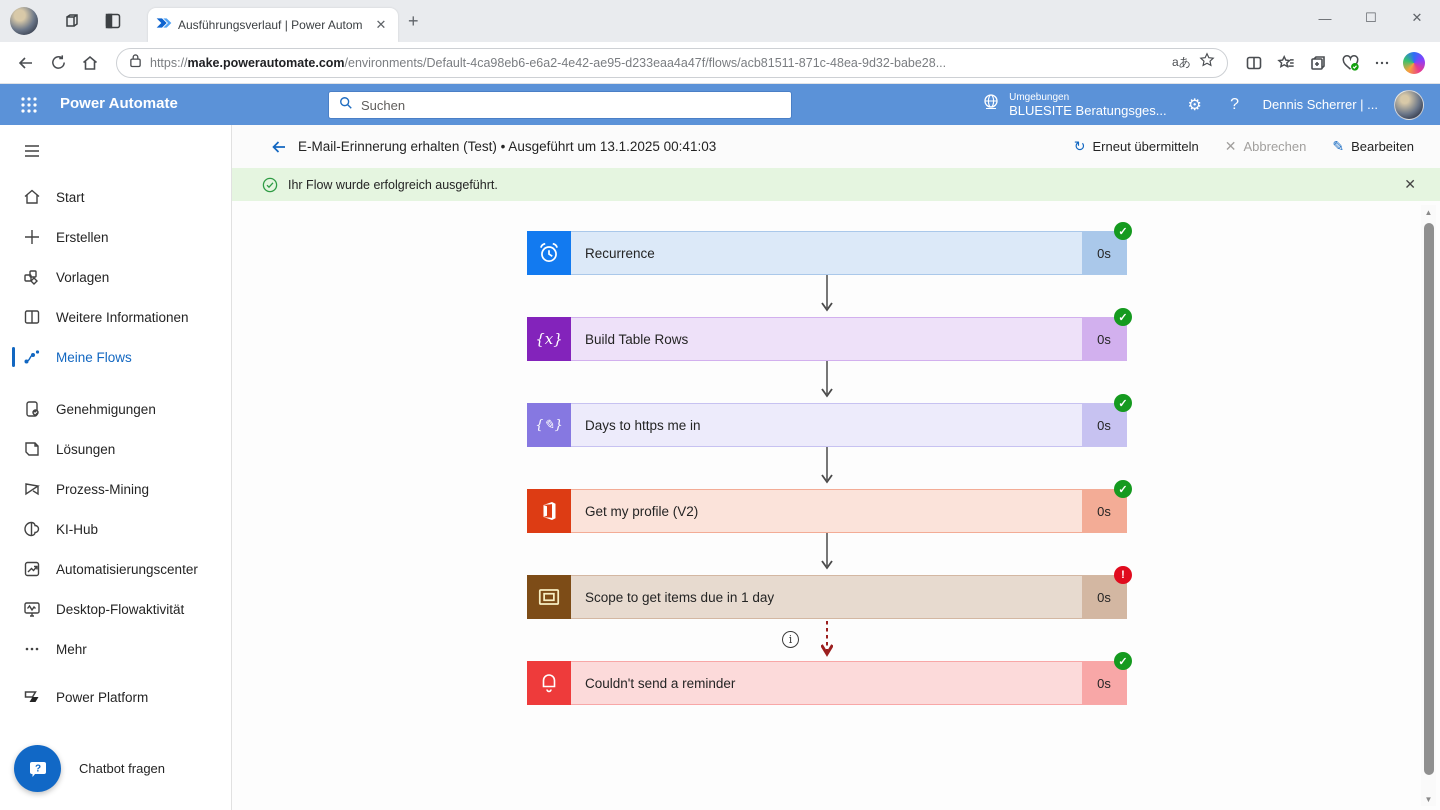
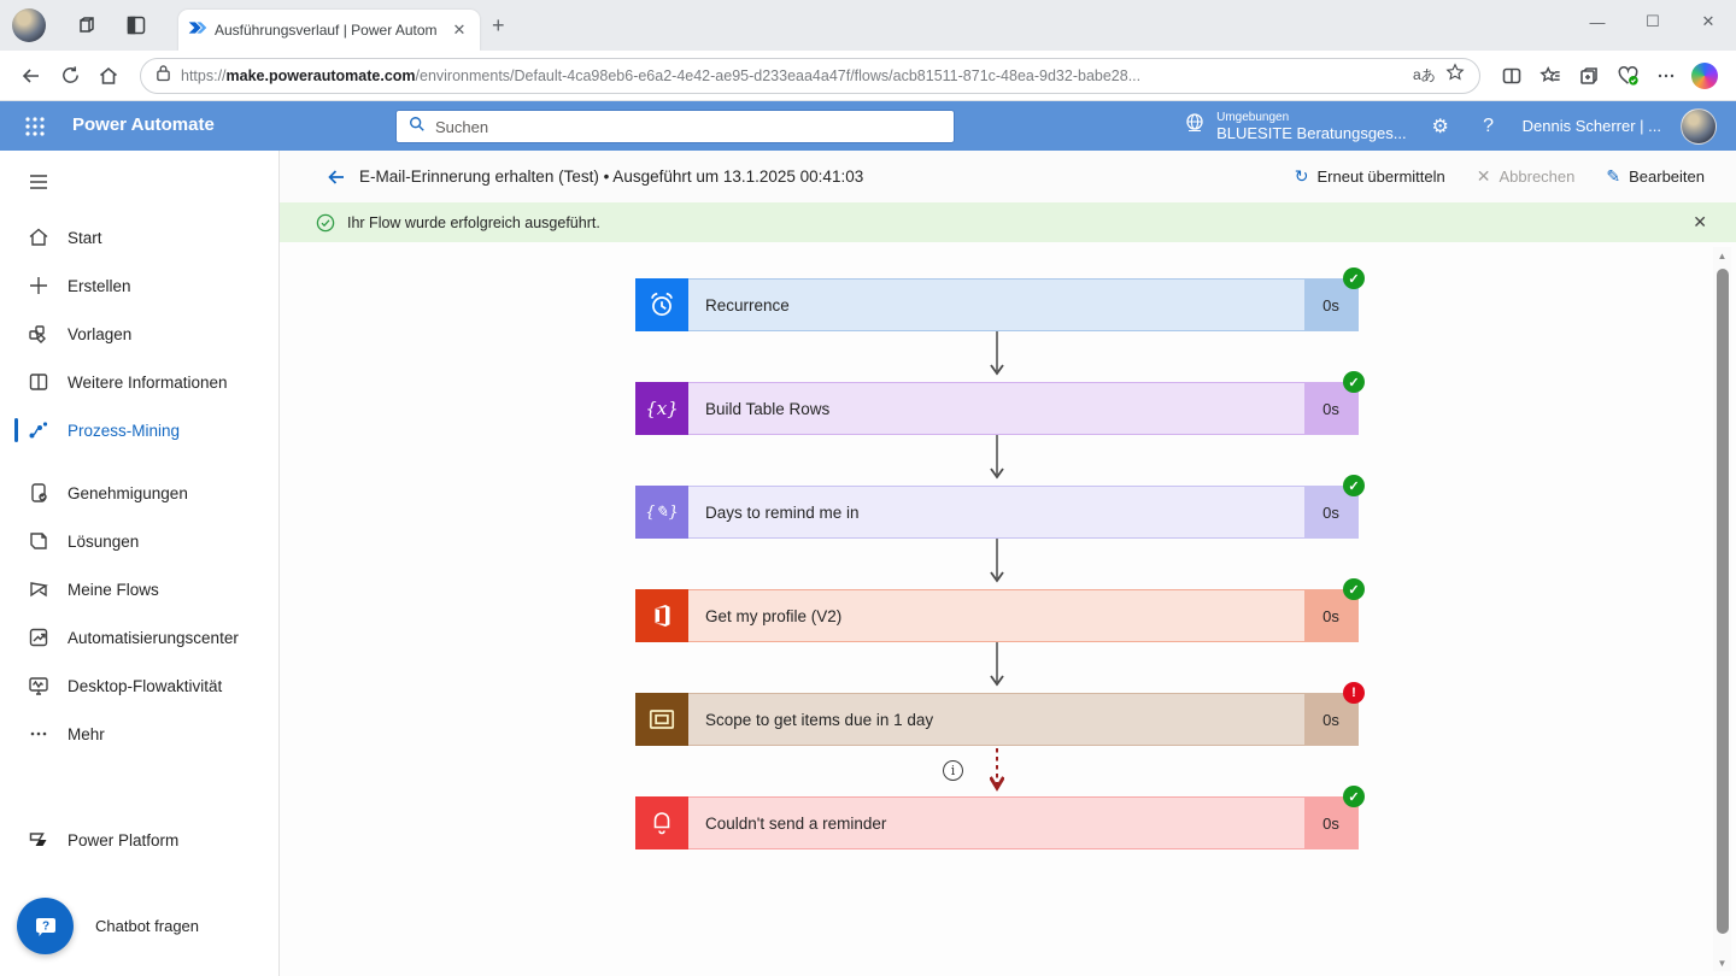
  Ausführungsverlauf | Power Autom
  ✕
  +
  —
  ☐
  ✕
  https://make.powerautomate.com/environments/Default-4ca98eb6-e6a2-4e42-ae95-d233eaa4a47f/flows/acb81511-871c-48ea-9d32-babe28...
  aあ
  Power Automate
  Suchen
  Umgebungen
  BLUESITE Beratungsges...
  ⚙
  ?
  Dennis Scherrer | ...
  Start
  Erstellen
  Vorlagen
  Weitere Informationen
- Meine Flows
+ Prozess-Mining
  Genehmigungen
  Lösungen
- Prozess-Mining
+ Meine Flows
- KI-Hub
  Automatisierungscenter
  Desktop-Flowaktivität
  Mehr
  Power Platform
  ?
  Chatbot fragen
  E-Mail-Erinnerung erhalten (Test) • Ausgeführt um 13.1.2025 00:41:03
  ↻
  Erneut übermitteln
  ✕
  Abbrechen
  ✎
  Bearbeiten
  Ihr Flow wurde erfolgreich ausgeführt.
  ✕
  Recurrence
  0s
  ✓
  {x}
  Build Table Rows
  0s
  ✓
  {✎}
- Days to https me in
+ Days to remind me in
  0s
  ✓
  Get my profile (V2)
  0s
  ✓
  Scope to get items due in 1 day
  0s
  !
  i
  Couldn't send a reminder
  0s
  ✓
  ▲
  ▼
